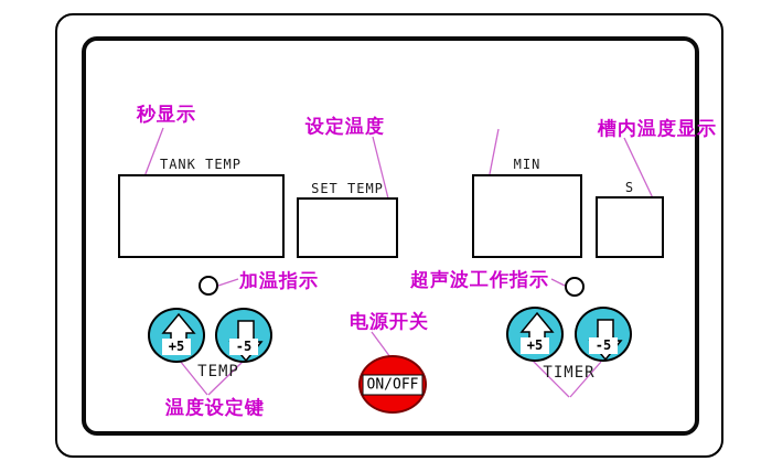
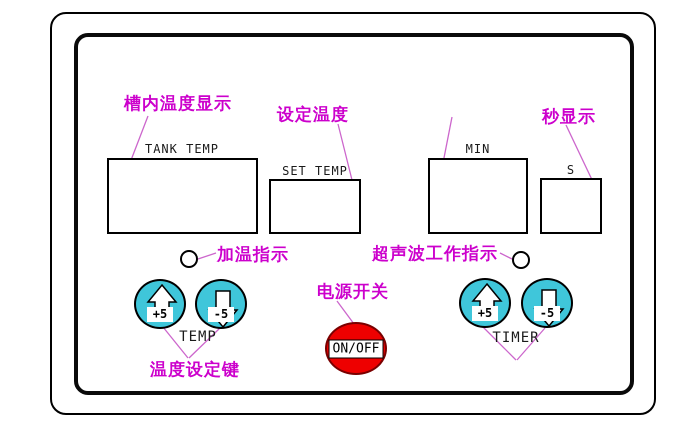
- 秒显示
+ 槽内温度显示
  设定温度
- 槽内温度显示
+ 秒显示
  加温指示
  超声波工作指示
  电源开关
  温度设定键
  TANK TEMP
  SET TEMP
  MIN
  S
  +5
  -5
  TEMP
  +5
  -5
  TIMER
  ON/OFF
